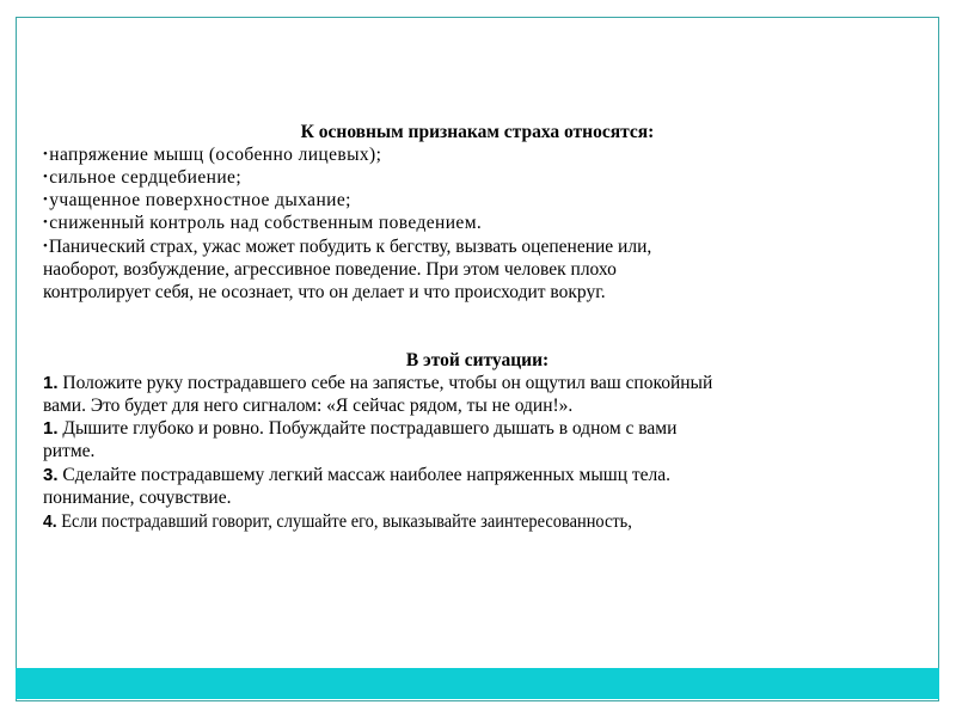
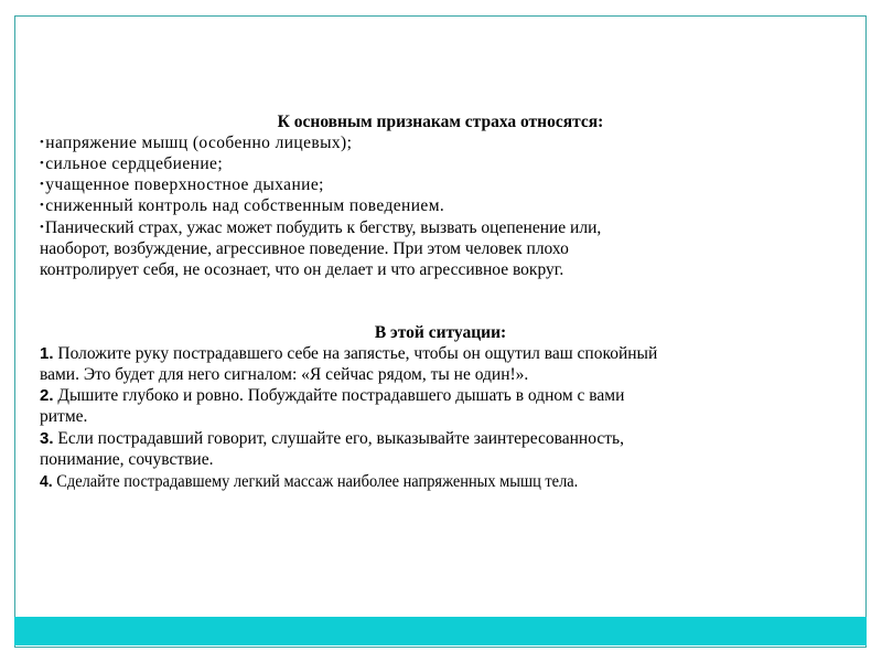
  К основным признакам страха относятся:
  •напряжение мышц (особенно лицевых);
  •сильное сердцебиение;
  •учащенное поверхностное дыхание;
  •сниженный контроль над собственным поведением.
  •Панический страх, ужас может побудить к бегству, вызвать оцепенение или,
  наоборот, возбуждение, агрессивное поведение. При этом человек плохо
- контролирует себя, не осознает, что он делает и что происходит вокруг.
+ контролирует себя, не осознает, что он делает и что агрессивное вокруг.
  В этой ситуации:
  1. Положите руку пострадавшего себе на запястье, чтобы он ощутил ваш спокойный
  вами. Это будет для него сигналом: «Я сейчас рядом, ты не один!».
- 1. Дышите глубоко и ровно. Побуждайте пострадавшего дышать в одном с вами
+ 2. Дышите глубоко и ровно. Побуждайте пострадавшего дышать в одном с вами
  ритме.
- 3. Сделайте пострадавшему легкий массаж наиболее напряженных мышц тела.
+ 3. Если пострадавший говорит, слушайте его, выказывайте заинтересованность,
  понимание, сочувствие.
- 4. Если пострадавший говорит, слушайте его, выказывайте заинтересованность,
+ 4. Сделайте пострадавшему легкий массаж наиболее напряженных мышц тела.
